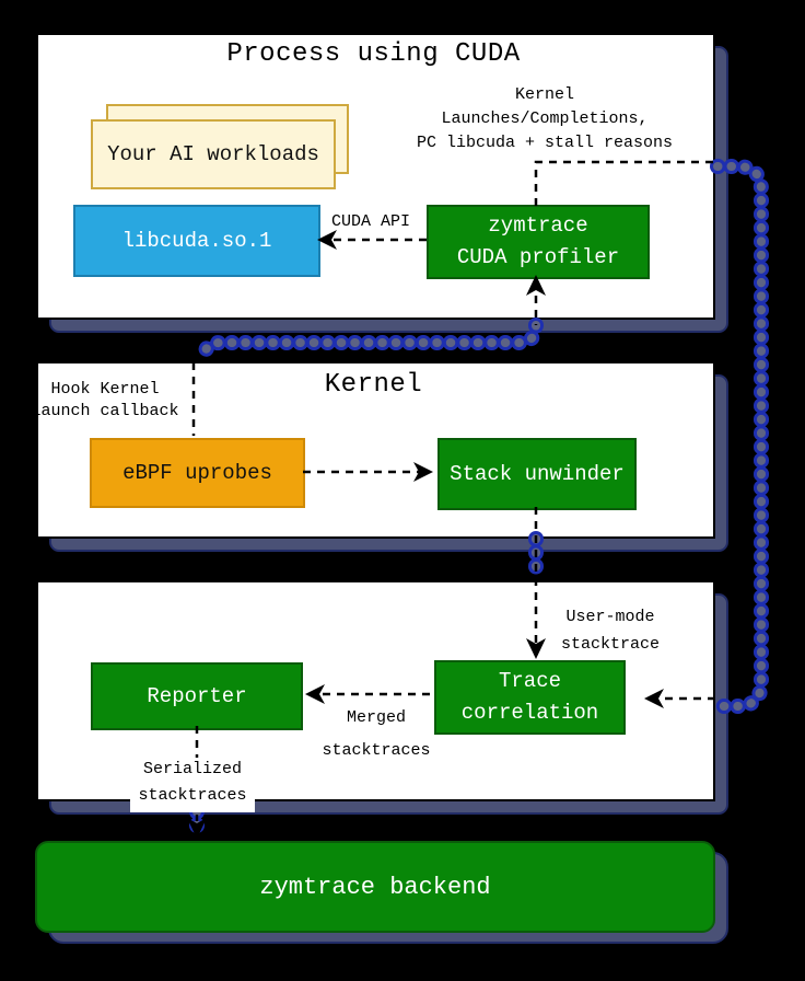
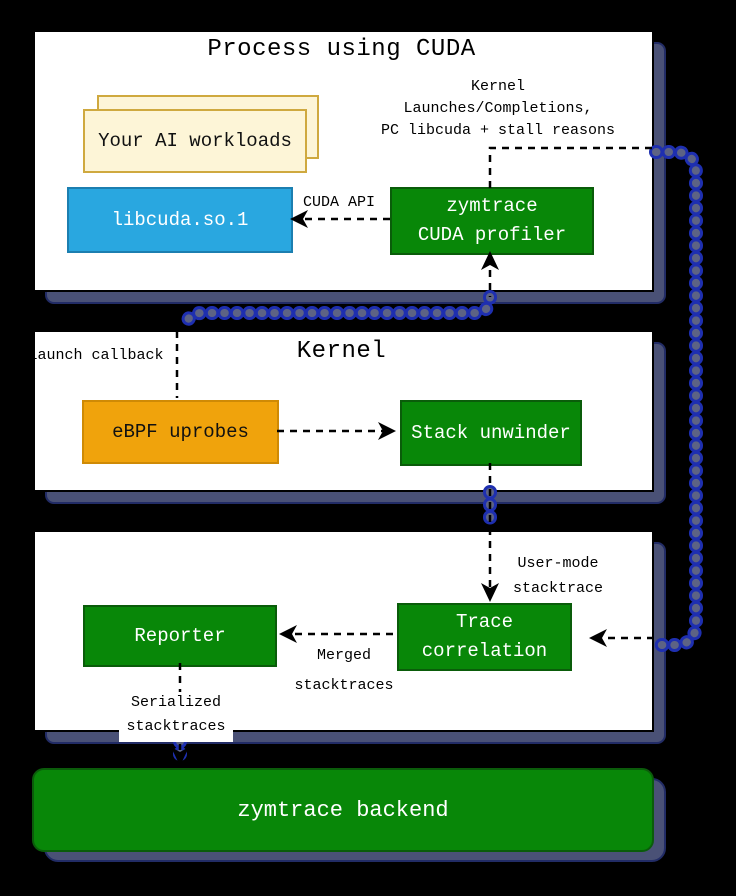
  Process using CUDA
  Your AI workloads
  libcuda.so.1
  zymtrace
  CUDA profiler
  CUDA API
  Kernel
  Launches/Completions,
  PC libcuda + stall reasons
  Kernel
- Hook Kernel
  launch callback
  eBPF uprobes
  Stack unwinder
  User-mode
  stacktrace
  Reporter
  Trace
  correlation
  Merged
  stacktraces
  Serialized
  stacktraces
  zymtrace backend
